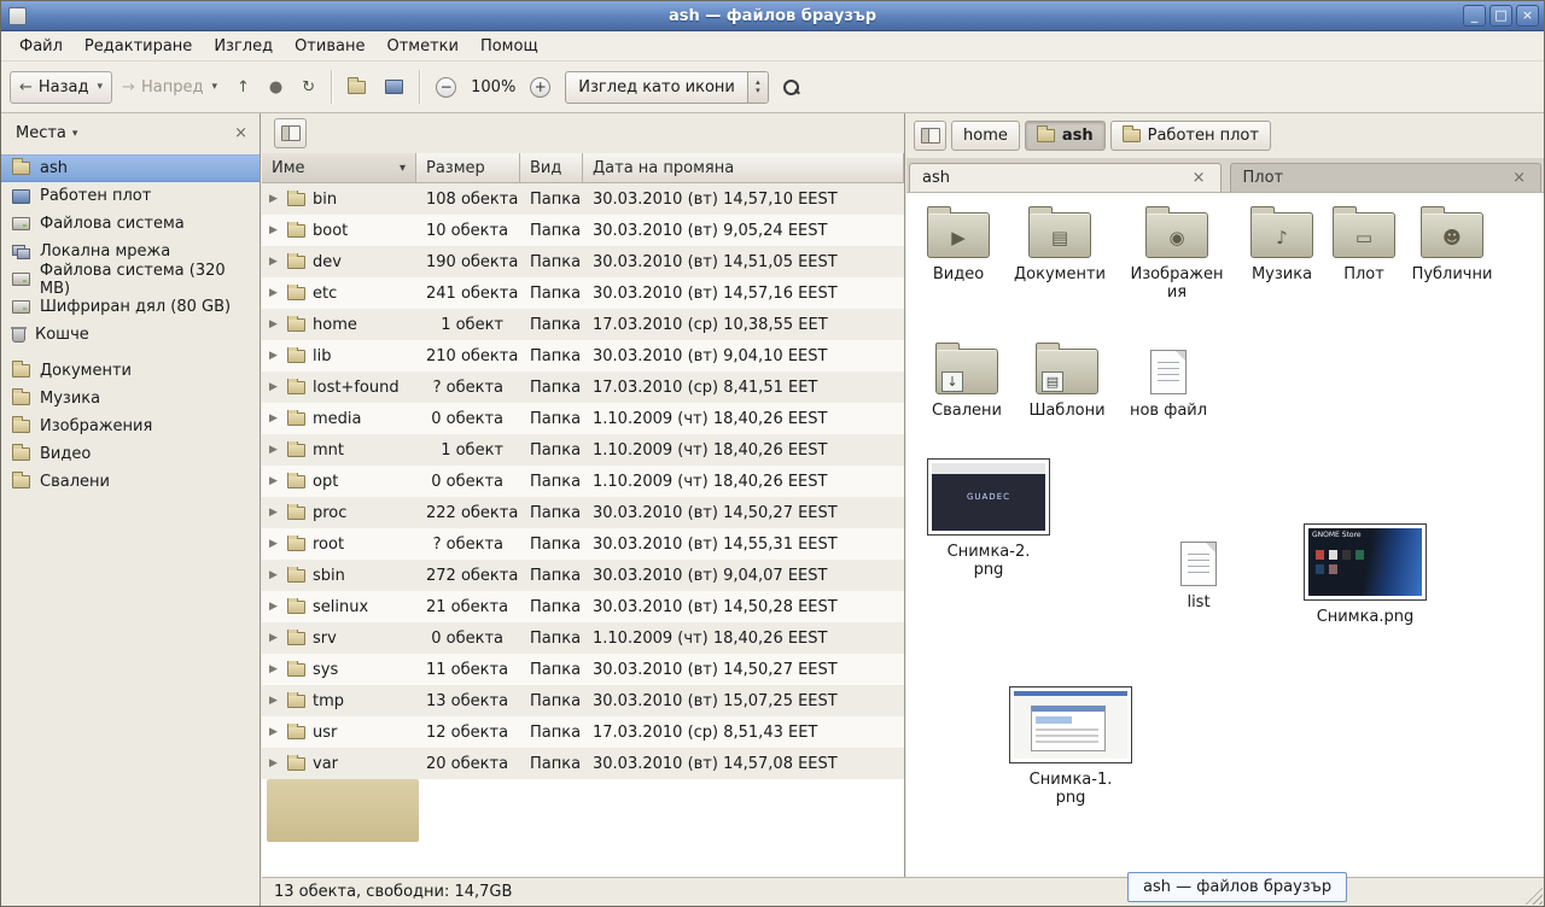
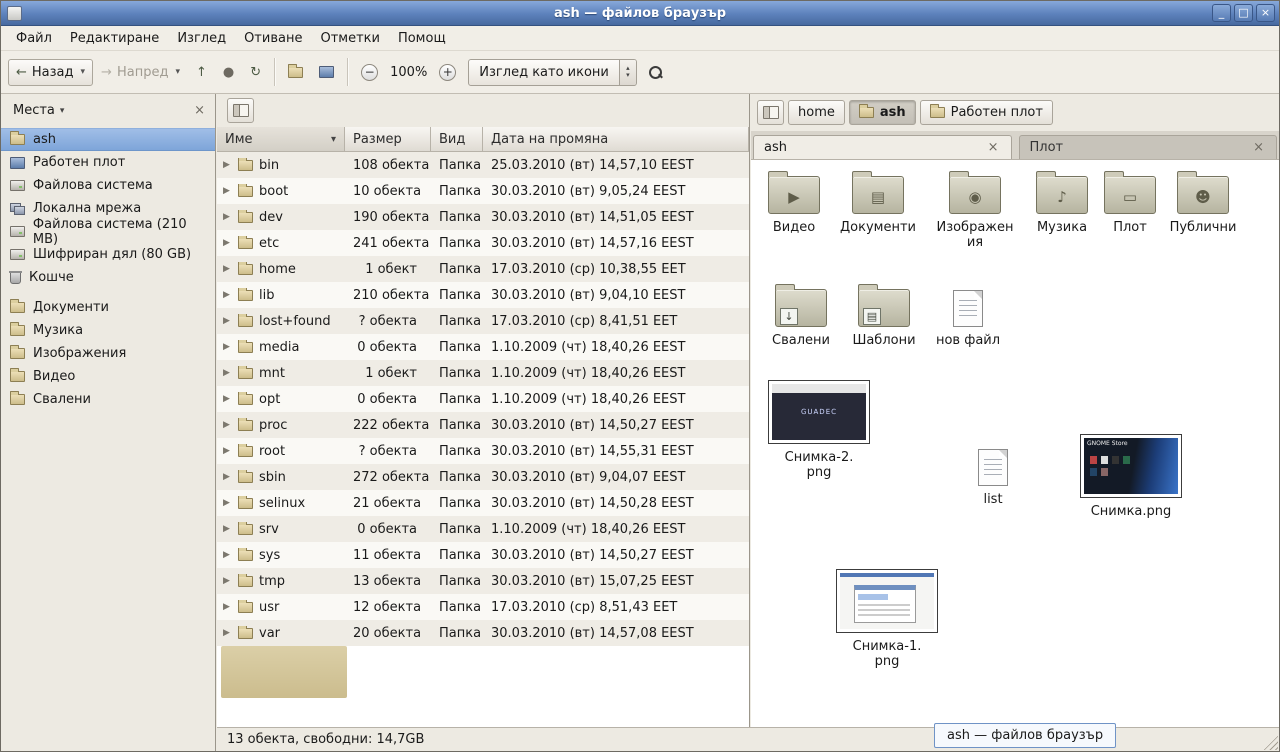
  ash — файлов браузър
  _
  □
  ×
  Файл
  Редактиране
  Изглед
  Отиване
  Отметки
  Помощ
  ←
  Назад
  ▾
  →
  Напред
  ▾
  ↑
  ●
  ↻
  −
  100%
  +
  Изглед като икони
  ▴
  ▾
  Места
  ▾
  ×
  ash
  Работен плот
  Файлова система
  Локална мрежа
- Файлова система (320 MB)
+ Файлова система (210 MB)
  Шифриран дял (80 GB)
  Кошче
  Документи
  Музика
  Изображения
  Видео
  Свалени
  Име
  ▾
  Размер
  Вид
  Дата на промяна
  ▶
  bin
  108 обекта
  Папка
- 30.03.2010 (вт) 14,57,10 EEST
+ 25.03.2010 (вт) 14,57,10 EEST
  ▶
  boot
  10 обекта
  Папка
  30.03.2010 (вт) 9,05,24 EEST
  ▶
  dev
  190 обекта
  Папка
  30.03.2010 (вт) 14,51,05 EEST
  ▶
  etc
  241 обекта
  Папка
  30.03.2010 (вт) 14,57,16 EEST
  ▶
  home
  1 обект
  Папка
  17.03.2010 (ср) 10,38,55 EET
  ▶
  lib
  210 обекта
  Папка
  30.03.2010 (вт) 9,04,10 EEST
  ▶
  lost+found
  ? обекта
  Папка
  17.03.2010 (ср) 8,41,51 EET
  ▶
  media
  0 обекта
  Папка
  1.10.2009 (чт) 18,40,26 EEST
  ▶
  mnt
  1 обект
  Папка
  1.10.2009 (чт) 18,40,26 EEST
  ▶
  opt
  0 обекта
  Папка
  1.10.2009 (чт) 18,40,26 EEST
  ▶
  proc
  222 обекта
  Папка
  30.03.2010 (вт) 14,50,27 EEST
  ▶
  root
  ? обекта
  Папка
  30.03.2010 (вт) 14,55,31 EEST
  ▶
  sbin
  272 обекта
  Папка
  30.03.2010 (вт) 9,04,07 EEST
  ▶
  selinux
  21 обекта
  Папка
  30.03.2010 (вт) 14,50,28 EEST
  ▶
  srv
  0 обекта
  Папка
  1.10.2009 (чт) 18,40,26 EEST
  ▶
  sys
  11 обекта
  Папка
  30.03.2010 (вт) 14,50,27 EEST
  ▶
  tmp
  13 обекта
  Папка
  30.03.2010 (вт) 15,07,25 EEST
  ▶
  usr
  12 обекта
  Папка
  17.03.2010 (ср) 8,51,43 EET
  ▶
  var
  20 обекта
  Папка
  30.03.2010 (вт) 14,57,08 EEST
  home
  ash
  Работен плот
  ash
  ×
  Плот
  ×
  ▶
  Видео
  ▤
  Документи
  ◉
  Изображения
  ♪
  Музика
  ▭
  Плот
  ☻
  Публични
  ↓
  Свалени
  ▤
  Шаблони
  нов файл
  GUADEC
  Снимка-2.png
  list
  Снимка.png
  Снимка-1.png
  13 обекта, свободни: 14,7GB
  ash — файлов браузър
